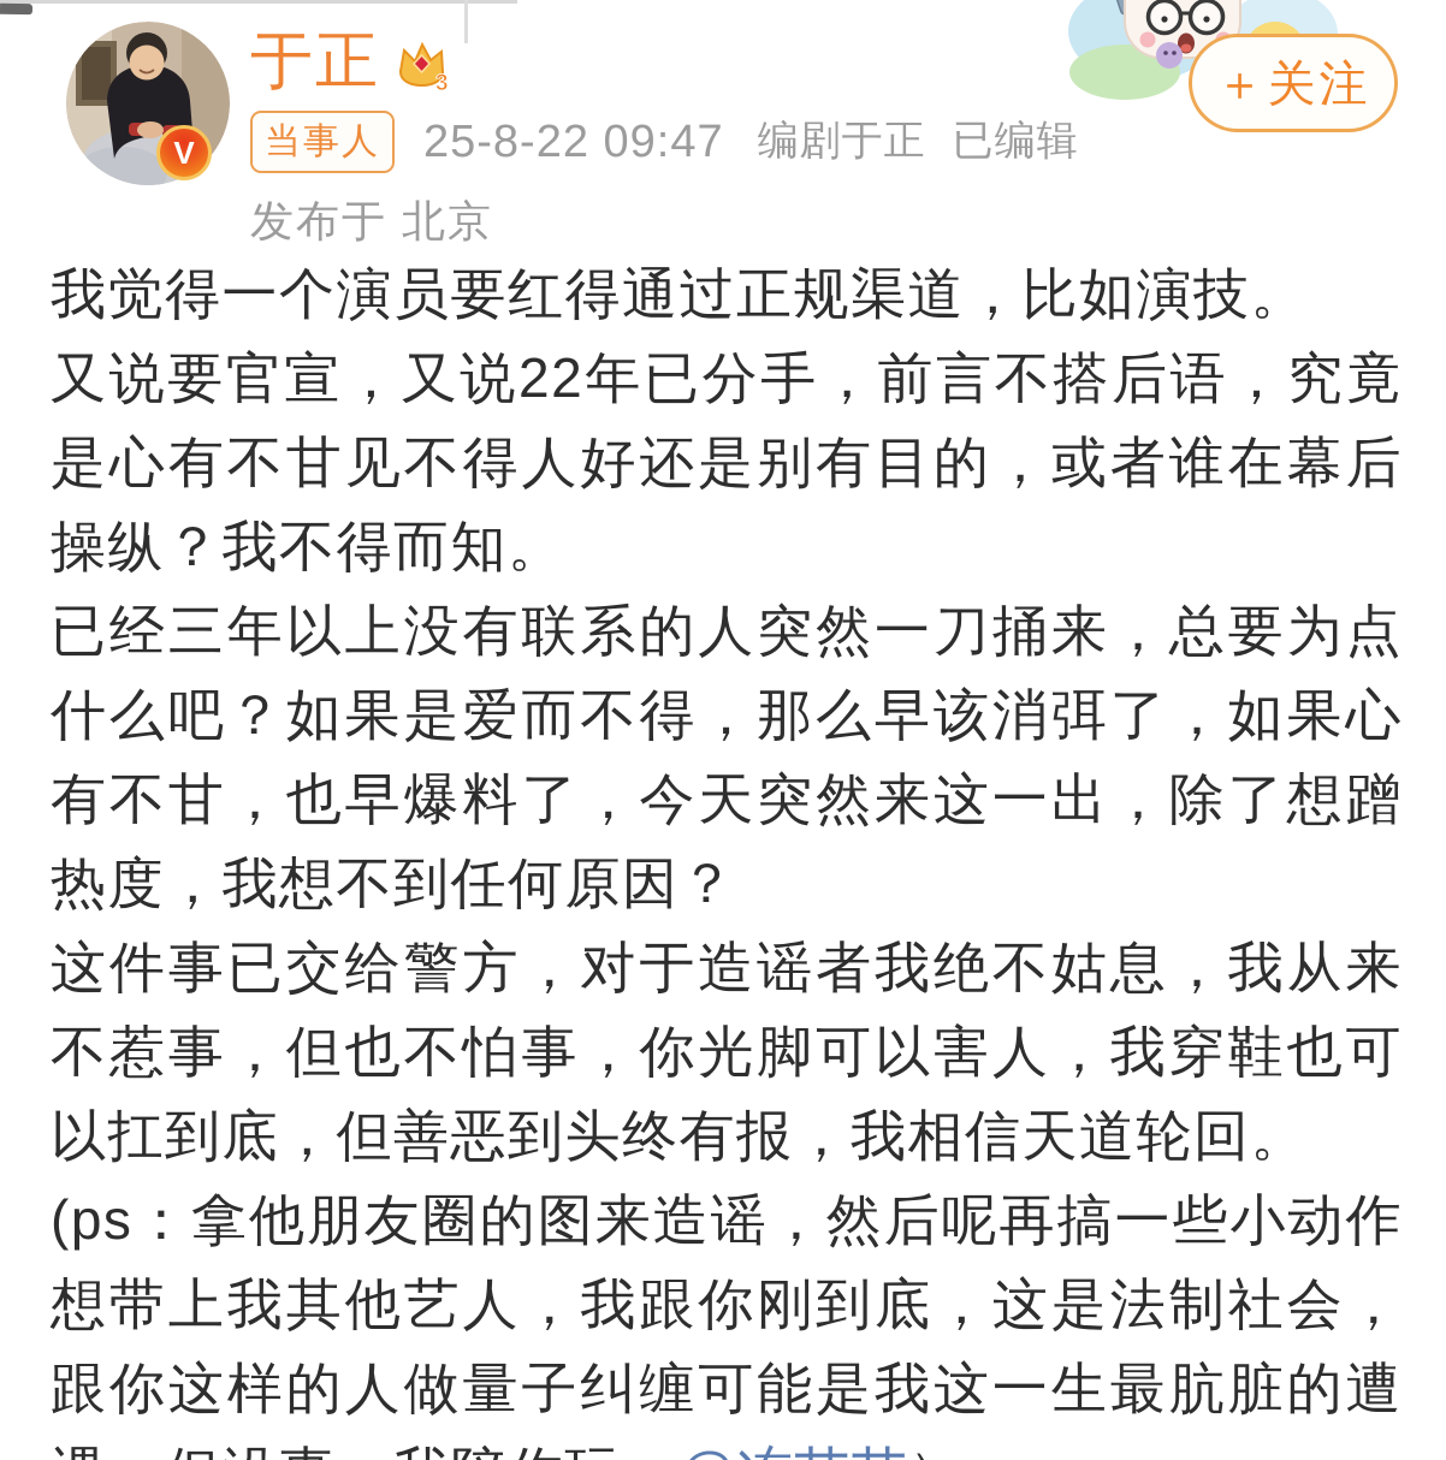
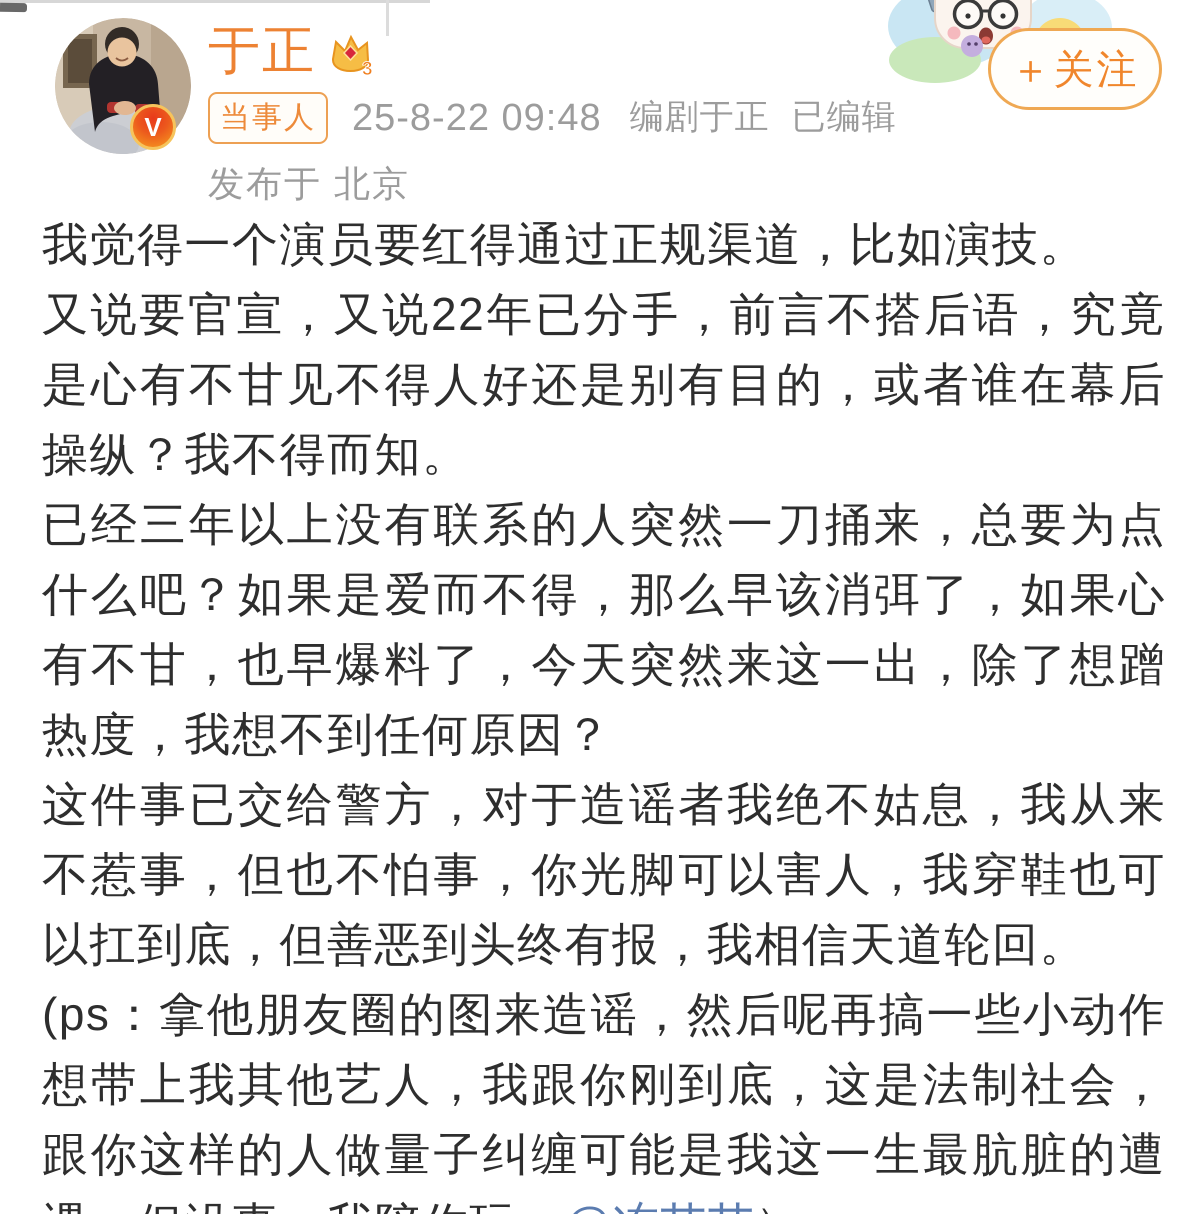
  V
  于正
  3
  当事人
- 25-8-22 09:47
+ 25-8-22 09:48
  编剧于正
  已编辑
  发布于 北京
  ＋关注
  我觉得一个演员要红得通过正规渠道，比如演技。
  又说要官宣，又说22年已分手，前言不搭后语，究竟是心有不甘见不得人好还是别有目的，或者谁在幕后操纵？我不得而知。
  已经三年以上没有联系的人突然一刀捅来，总要为点什么吧？如果是爱而不得，那么早该消弭了，如果心有不甘，也早爆料了，今天突然来这一出，除了想蹭热度，我想不到任何原因？
  这件事已交给警方，对于造谣者我绝不姑息，我从来不惹事，但也不怕事，你光脚可以害人，我穿鞋也可以扛到底，但善恶到头终有报，我相信天道轮回。
  (ps：拿他朋友圈的图来造谣，然后呢再搞一些小动作想带上我其他艺人，我跟你刚到底，这是法制社会，跟你这样的人做量子纠缠可能是我这一生最肮脏的遭
